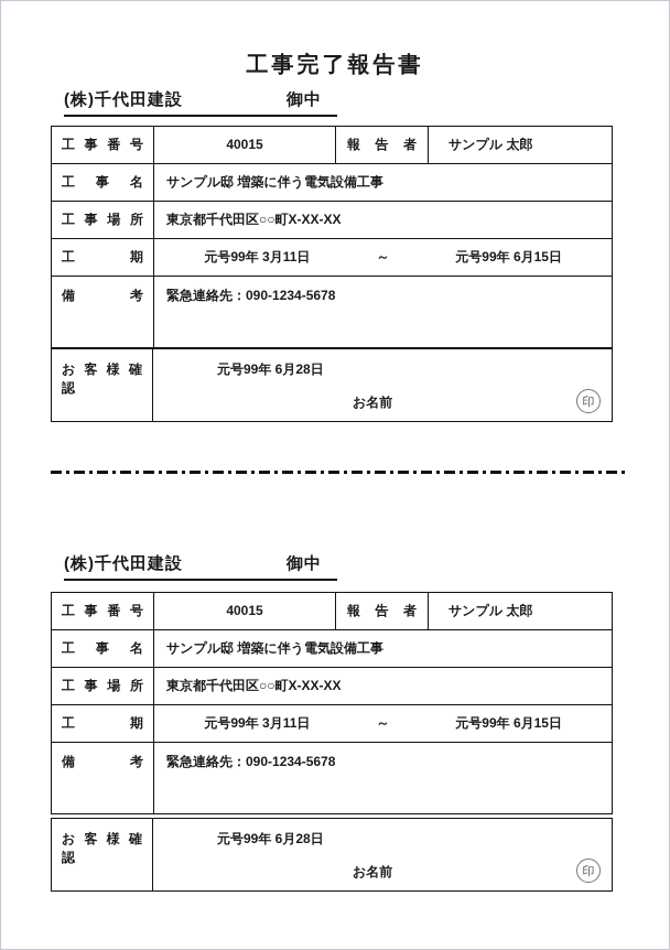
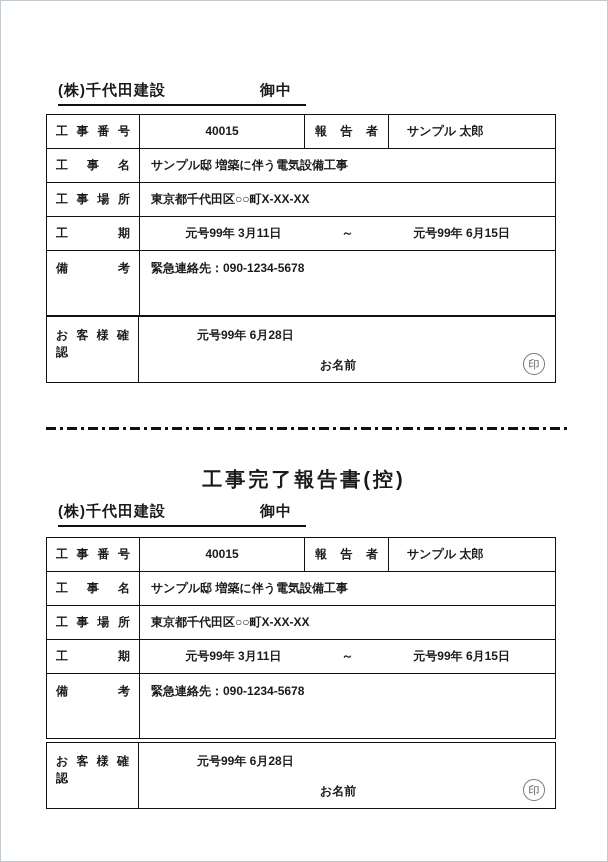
- 工事完了報告書
  (株)千代田建設
  御中
  工 事 番 号
  40015
  報 告 者
  サンプル 太郎
  工 事 名
  サンプル邸 増築に伴う電気設備工事
  工 事 場 所
  東京都千代田区○○町X-XX-XX
  工 期
  元号99年 3月11日
  ～
  元号99年 6月15日
  備 考
  緊急連絡先：090-1234-5678
  お 客 様 確 認
  元号99年 6月28日
  お名前
  印
+ 工事完了報告書(控)
  (株)千代田建設
  御中
  工 事 番 号
  40015
  報 告 者
  サンプル 太郎
  工 事 名
  サンプル邸 増築に伴う電気設備工事
  工 事 場 所
  東京都千代田区○○町X-XX-XX
  工 期
  元号99年 3月11日
  ～
  元号99年 6月15日
  備 考
  緊急連絡先：090-1234-5678
  お 客 様 確 認
  元号99年 6月28日
  お名前
  印
